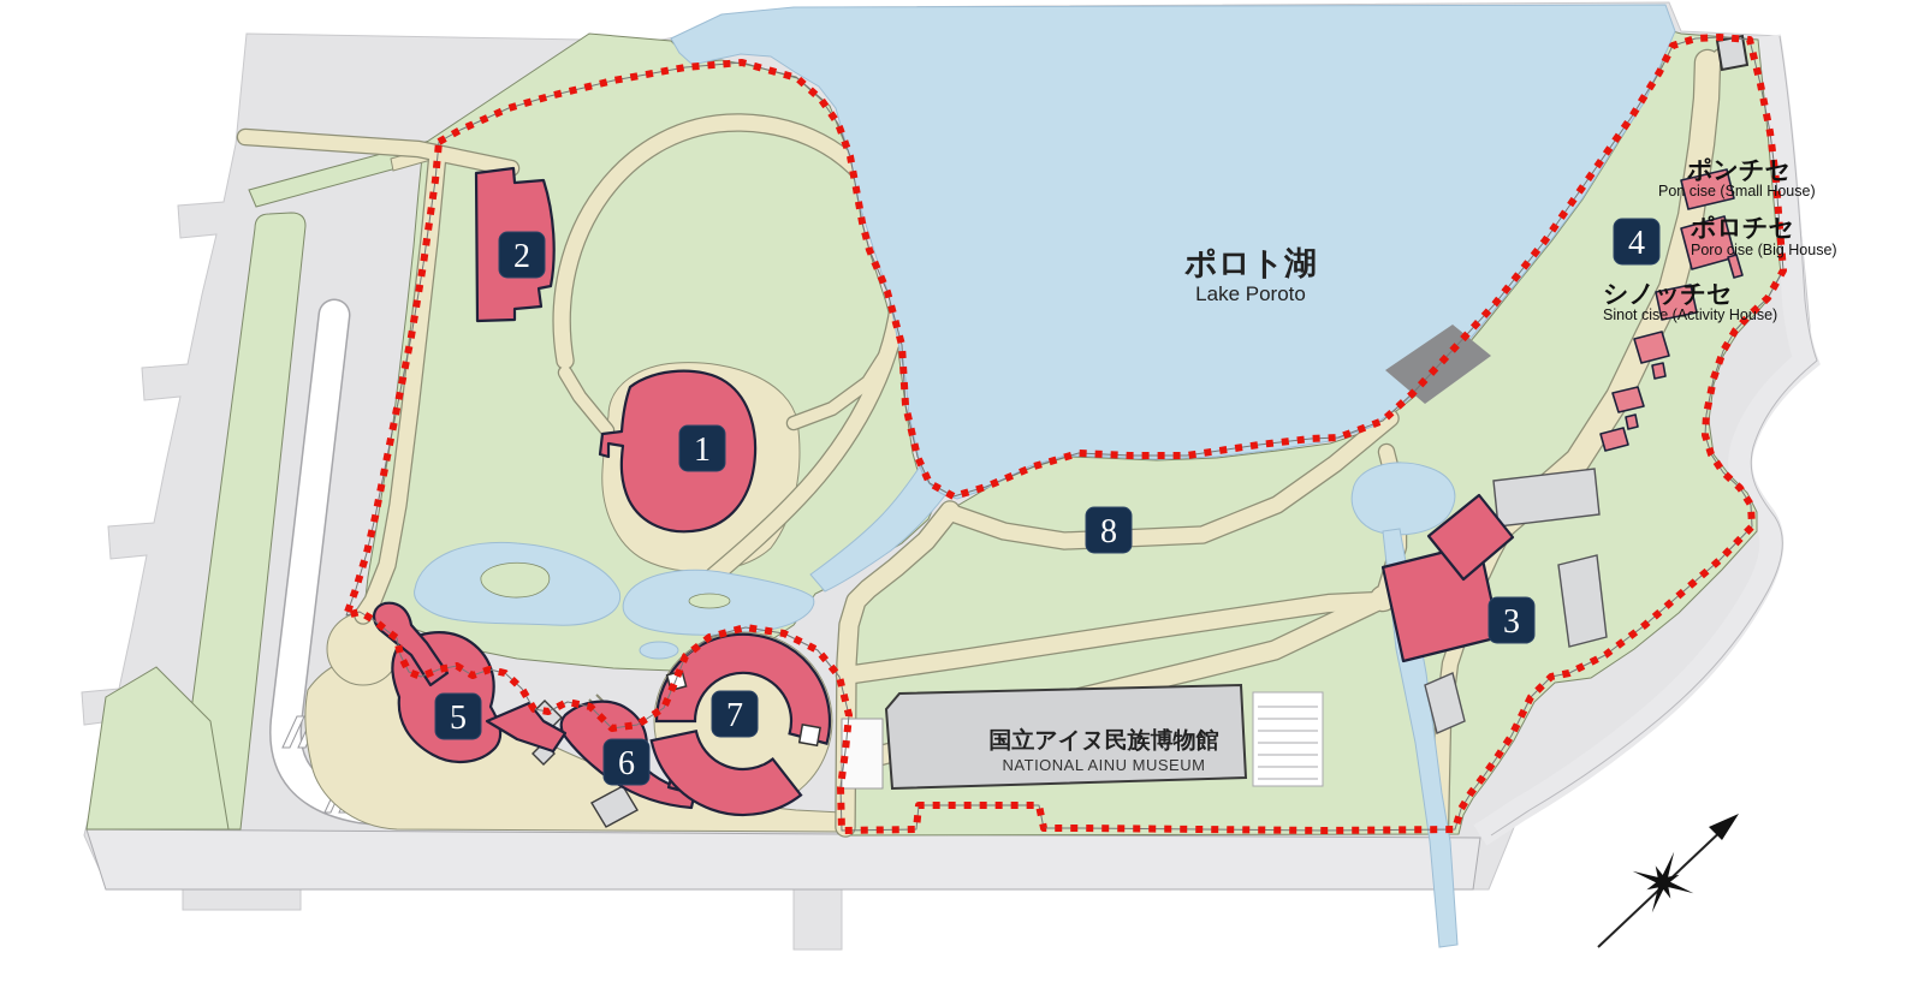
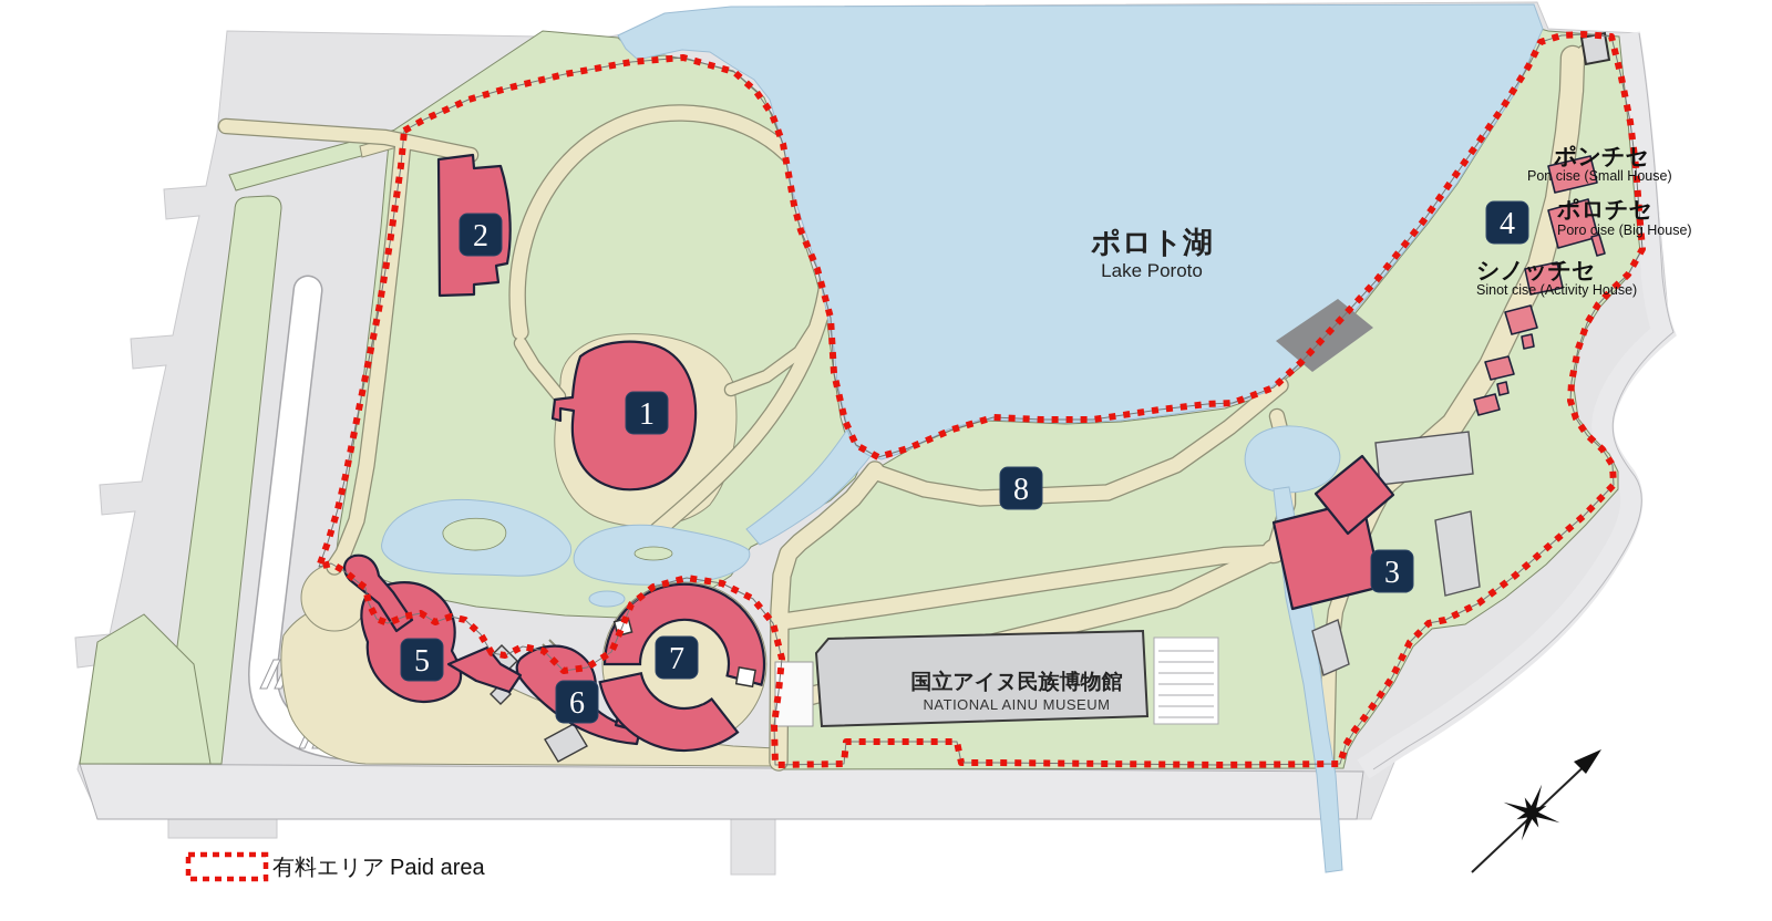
  1
  2
  3
  4
  5
  6
  7
  8
  ポロト湖
  Lake Poroto
  国立アイヌ民族博物館
  NATIONAL AINU MUSEUM
  ポンチセ
  Pon cise (Small House)
  ポロチセ
  Poro cise (Big House)
  シノッチセ
  Sinot cise (Activity House)
+ 有料エリア
+ Paid area
